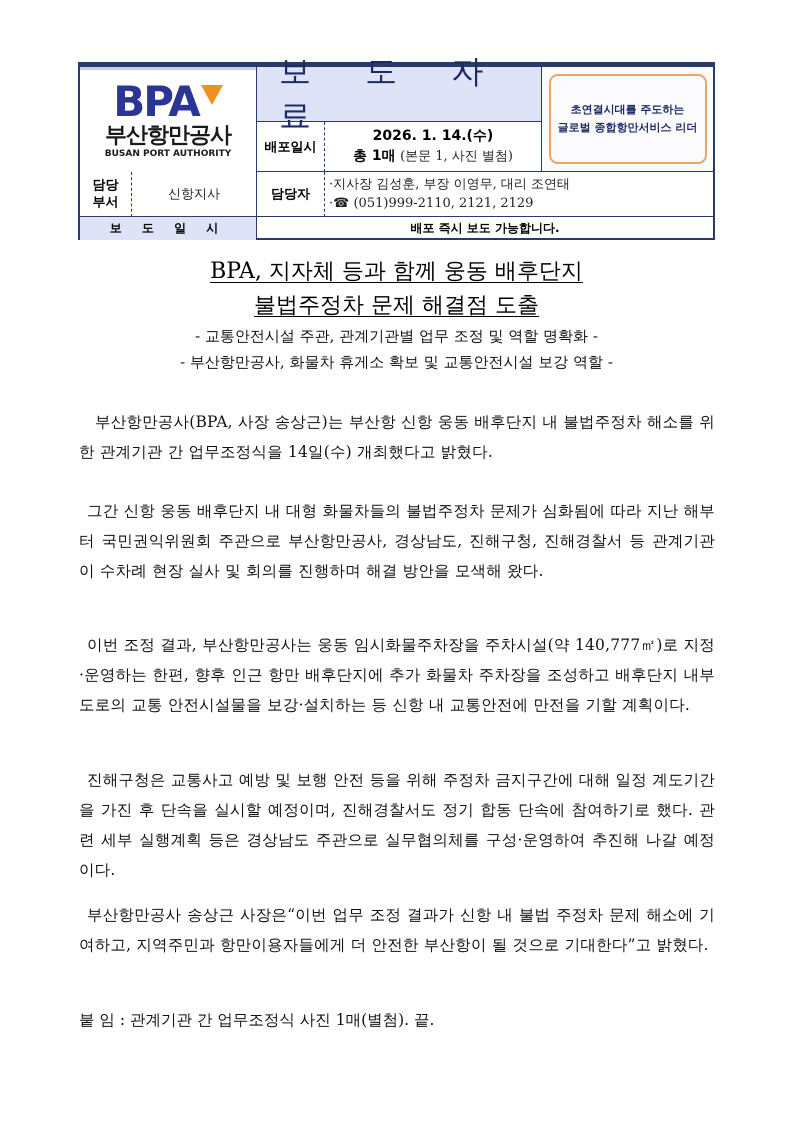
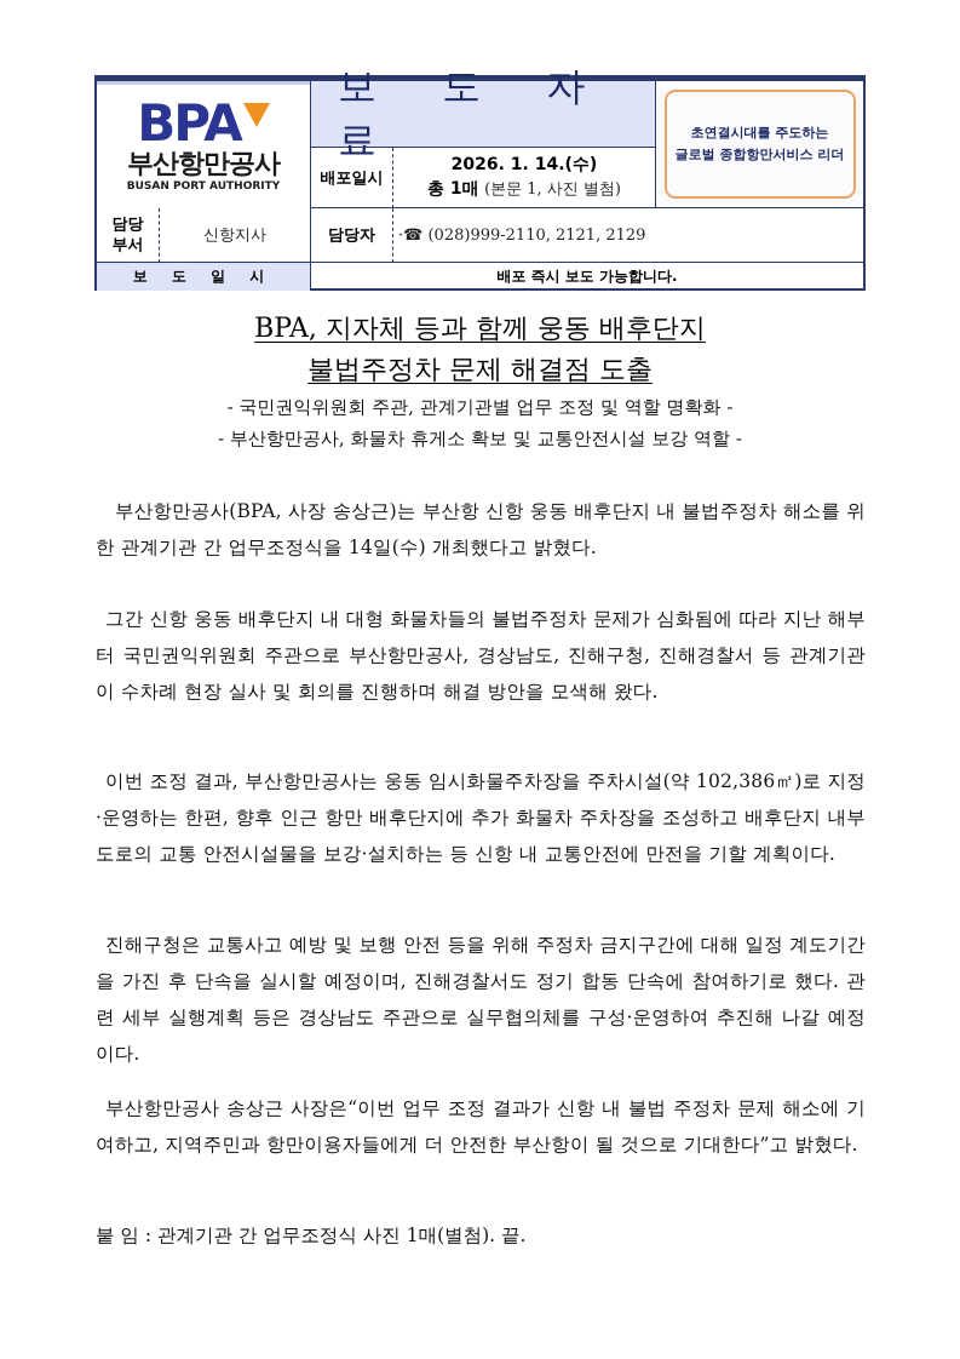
  BPA
  부산항만공사
  BUSAN PORT AUTHORITY
  보 도 자 료
  배포일시
  2026. 1. 14.(수)
  총 1매 (본문 1, 사진 별첨)
  초연결시대를 주도하는
  글로벌 종합항만서비스 리더
  담당
  부서
  신항지사
  담당자
- ·지사장 김성훈, 부장 이영무, 대리 조연태
- ·☎ (051)999-2110, 2121, 2129
+ ·☎ (028)999-2110, 2121, 2129
  보 도 일 시
  배포 즉시 보도 가능합니다.
  BPA, 지자체 등과 함께 웅동 배후단지
  불법주정차 문제 해결점 도출
- - 교통안전시설 주관, 관계기관별 업무 조정 및 역할 명확화 -
+ - 국민권익위원회 주관, 관계기관별 업무 조정 및 역할 명확화 -
  - 부산항만공사, 화물차 휴게소 확보 및 교통안전시설 보강 역할 -
  부산항만공사(BPA, 사장 송상근)는 부산항 신항 웅동 배후단지 내 불법주정차 해소를 위한 관계기관 간 업무조정식을 14일(수) 개최했다고 밝혔다.
  그간 신항 웅동 배후단지 내 대형 화물차들의 불법주정차 문제가 심화됨에 따라 지난 해부터 국민권익위원회 주관으로 부산항만공사, 경상남도, 진해구청, 진해경찰서 등 관계기관이 수차례 현장 실사 및 회의를 진행하며 해결 방안을 모색해 왔다.
- 이번 조정 결과, 부산항만공사는 웅동 임시화물주차장을 주차시설(약 140,777㎡)로 지정·운영하는 한편, 향후 인근 항만 배후단지에 추가 화물차 주차장을 조성하고 배후단지 내부 도로의 교통 안전시설물을 보강·설치하는 등 신항 내 교통안전에 만전을 기할 계획이다.
+ 이번 조정 결과, 부산항만공사는 웅동 임시화물주차장을 주차시설(약 102,386㎡)로 지정·운영하는 한편, 향후 인근 항만 배후단지에 추가 화물차 주차장을 조성하고 배후단지 내부 도로의 교통 안전시설물을 보강·설치하는 등 신항 내 교통안전에 만전을 기할 계획이다.
  진해구청은 교통사고 예방 및 보행 안전 등을 위해 주정차 금지구간에 대해 일정 계도기간을 가진 후 단속을 실시할 예정이며, 진해경찰서도 정기 합동 단속에 참여하기로 했다. 관련 세부 실행계획 등은 경상남도 주관으로 실무협의체를 구성·운영하여 추진해 나갈 예정이다.
  부산항만공사 송상근 사장은“이번 업무 조정 결과가 신항 내 불법 주정차 문제 해소에 기여하고, 지역주민과 항만이용자들에게 더 안전한 부산항이 될 것으로 기대한다”고 밝혔다.
  붙 임 : 관계기관 간 업무조정식 사진 1매(별첨). 끝.
